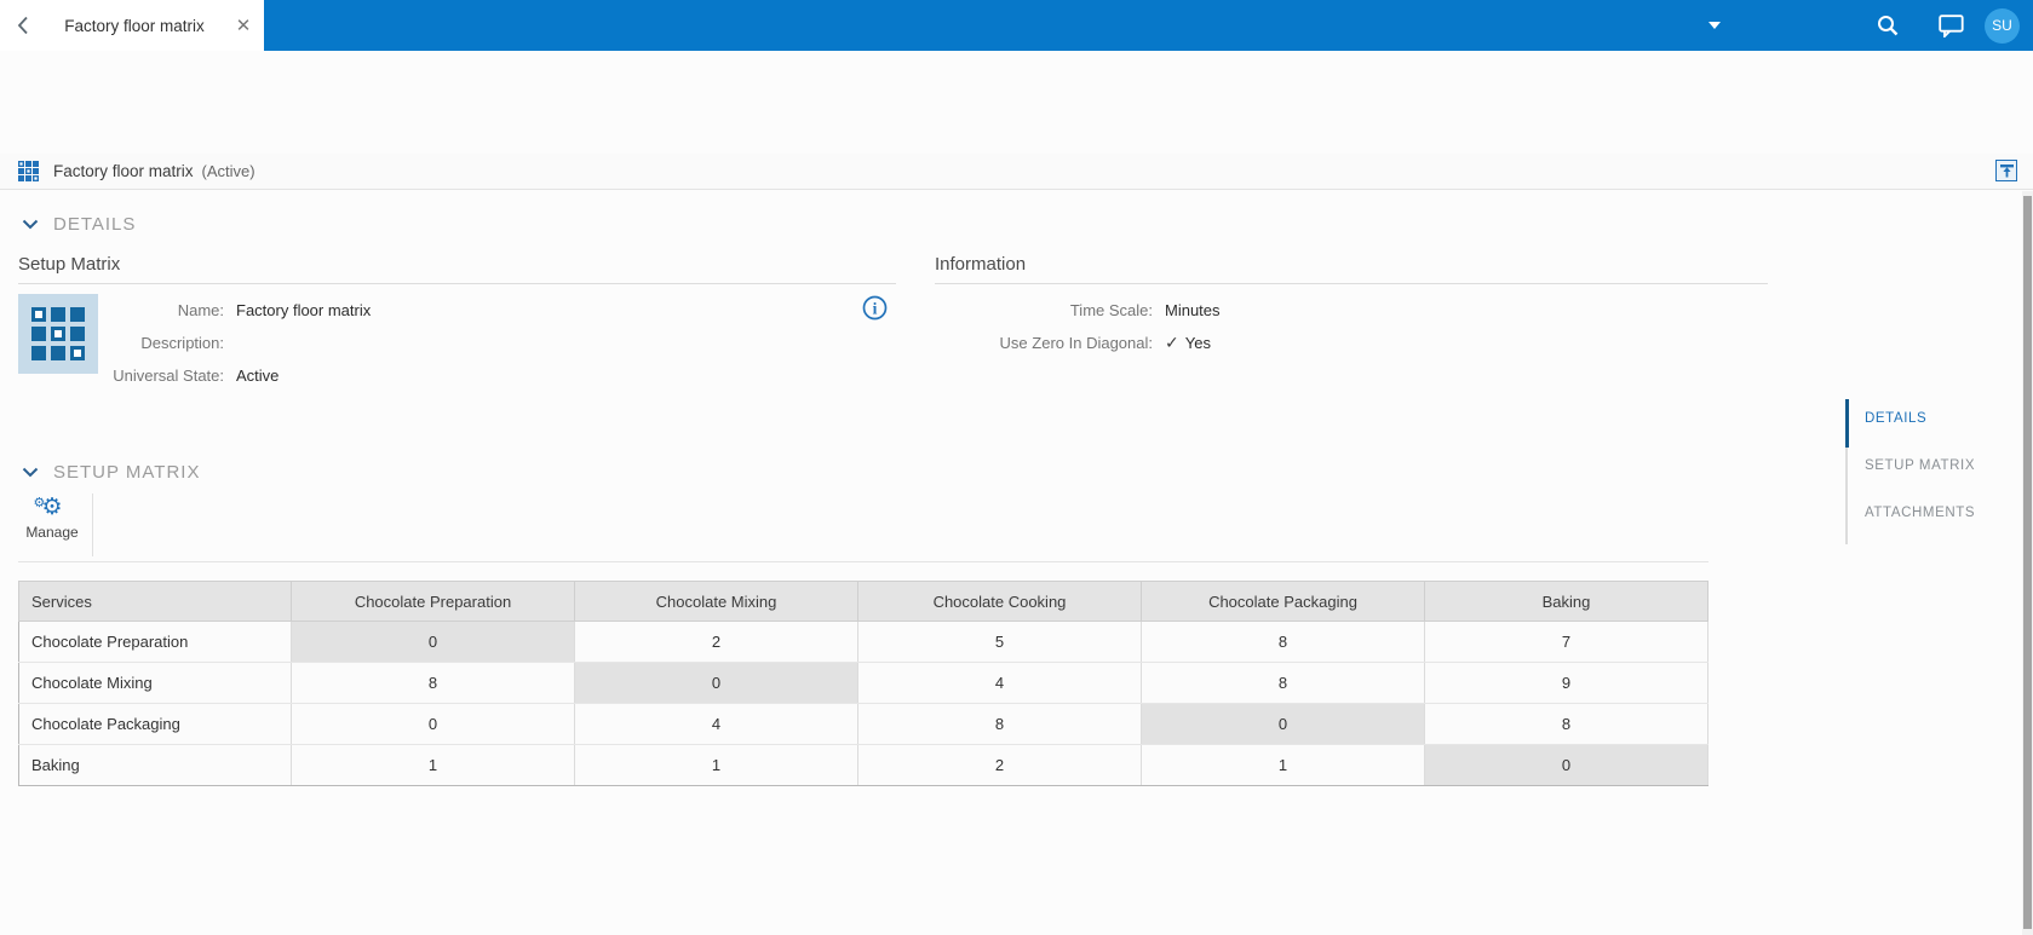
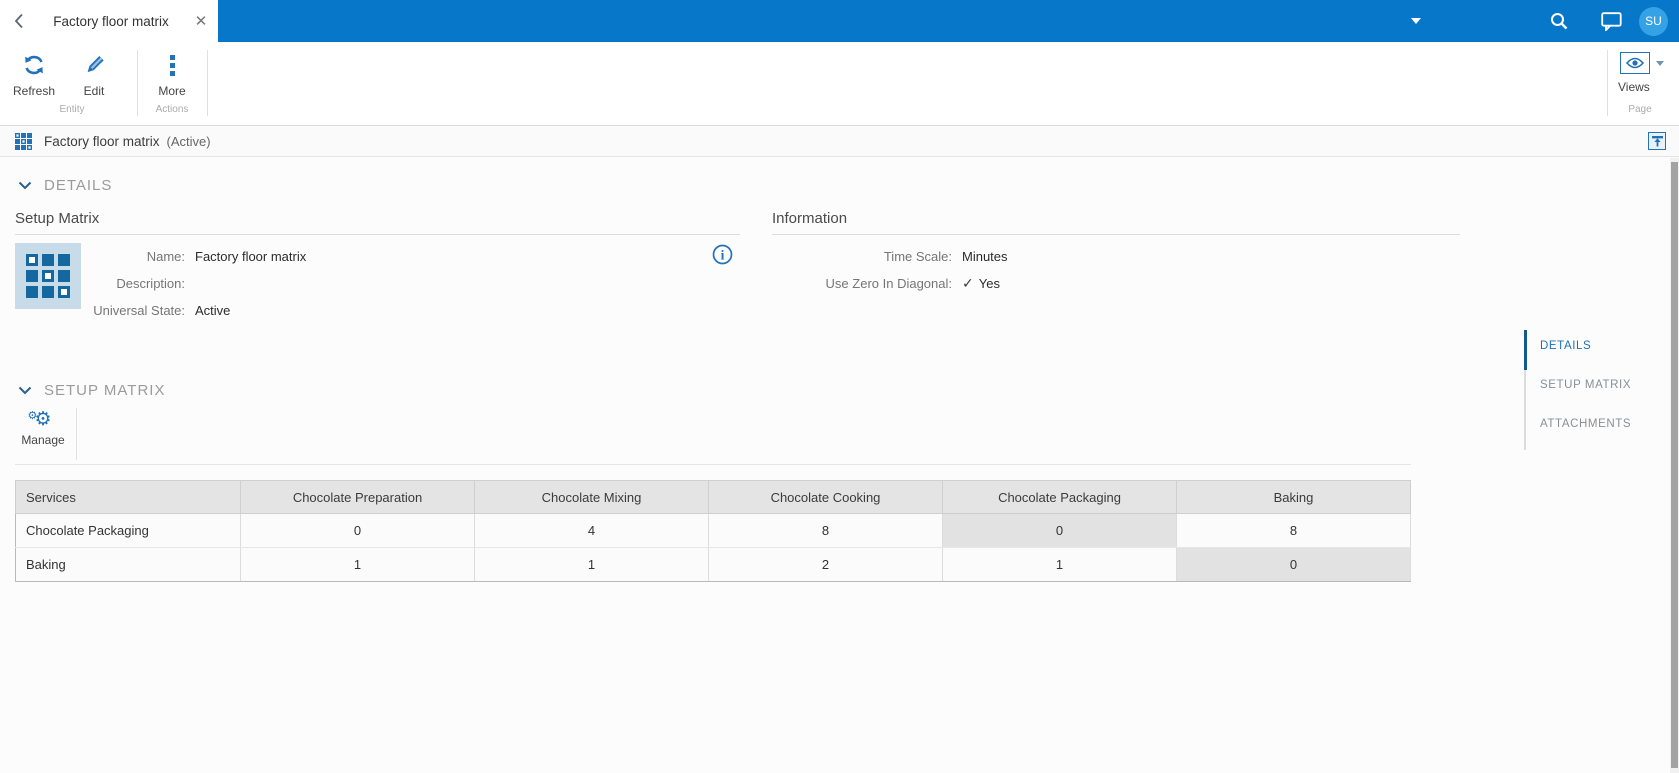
  Factory floor matrix
  ✕
  SU
+ Refresh
+ Edit
+ More
+ Entity
+ Actions
+ Views
+ Page
  Factory floor matrix
  (Active)
  DETAILS
  Setup Matrix
  Name:
  Factory floor matrix
  Description:
  Universal State:
  Active
  i
  Information
  Time Scale:
  Minutes
  Use Zero In Diagonal:
  ✓
  Yes
  SETUP MATRIX
  ⚙
  ⚙
  Manage
  Services	Chocolate Preparation	Chocolate Mixing	Chocolate Cooking	Chocolate Packaging	Baking
- Chocolate Preparation	0	2	5	8	7
- Chocolate Mixing	8	0	4	8	9
  Chocolate Packaging	0	4	8	0	8
  Baking	1	1	2	1	0
  DETAILS
  SETUP MATRIX
  ATTACHMENTS
